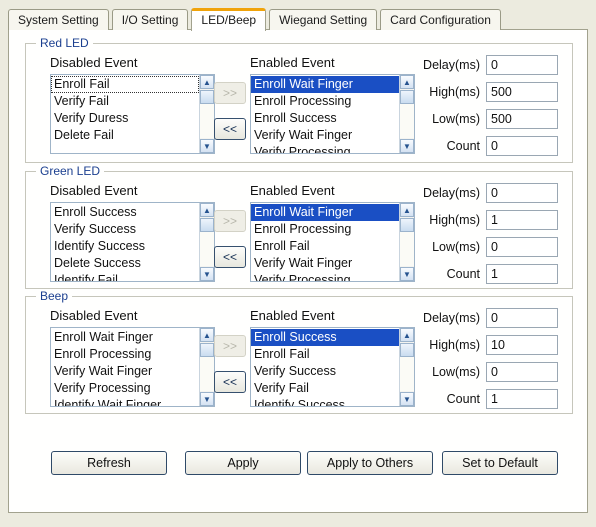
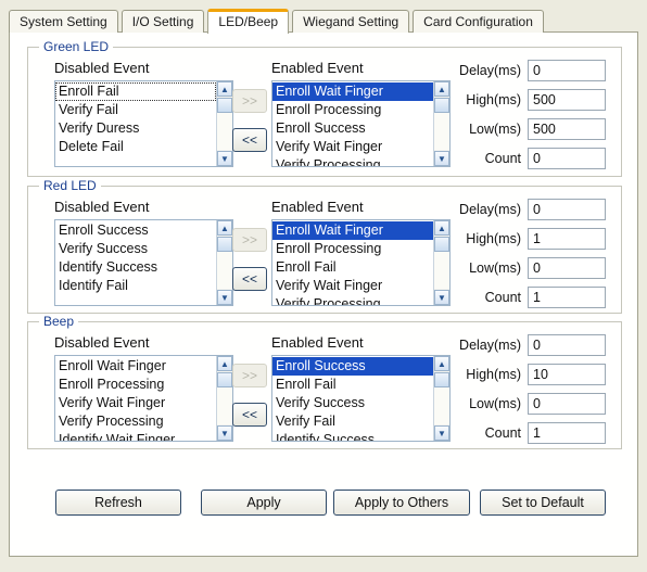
  System Setting
  I/O Setting
  LED/Beep
  Wiegand Setting
  Card Configuration
- Red LED
+ Green LED
  Disabled Event
  Enabled Event
  Enroll Fail
  Verify Fail
  Verify Duress
  Delete Fail
  ▲
  ▼
  Enroll Wait Finger
  Enroll Processing
  Enroll Success
  Verify Wait Finger
  Verify Processing
  ▲
  ▼
  >>
  <<
  Delay(ms)
  0
  High(ms)
  500
  Low(ms)
  500
  Count
  0
- Green LED
+ Red LED
  Disabled Event
  Enabled Event
  Enroll Success
  Verify Success
  Identify Success
- Delete Success
  Identify Fail
  ▲
  ▼
  Enroll Wait Finger
  Enroll Processing
  Enroll Fail
  Verify Wait Finger
  Verify Processing
  ▲
  ▼
  >>
  <<
  Delay(ms)
  0
  High(ms)
  1
  Low(ms)
  0
  Count
  1
  Beep
  Disabled Event
  Enabled Event
  Enroll Wait Finger
  Enroll Processing
  Verify Wait Finger
  Verify Processing
  Identify Wait Finger
  ▲
  ▼
  Enroll Success
  Enroll Fail
  Verify Success
  Verify Fail
  Identify Success
  ▲
  ▼
  >>
  <<
  Delay(ms)
  0
  High(ms)
  10
  Low(ms)
  0
  Count
  1
  Refresh
  Apply
  Apply to Others
  Set to Default
